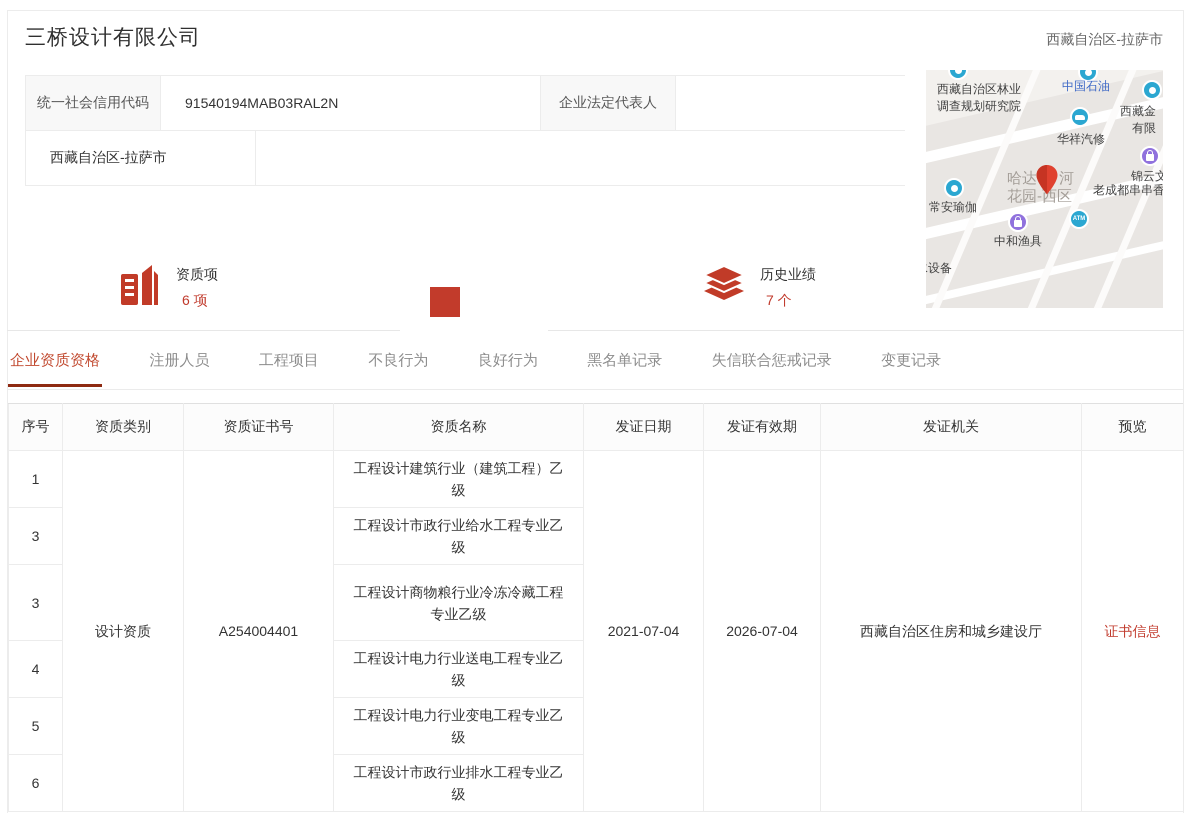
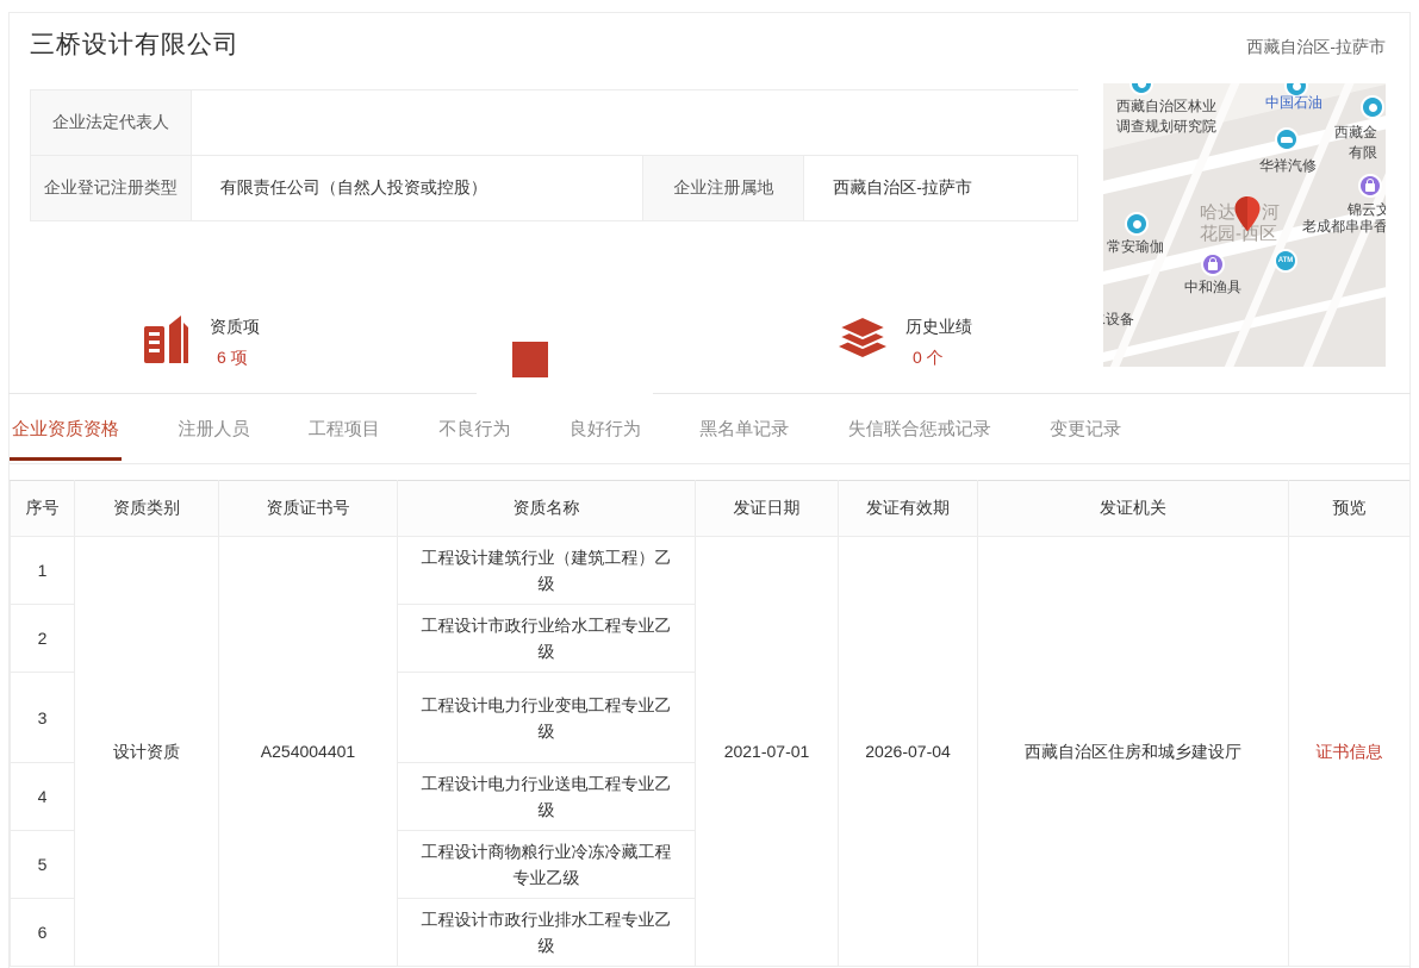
  三桥设计有限公司
  西藏自治区-拉萨市
- 统一社会信用代码
- 91540194MAB03RAL2N
  企业法定代表人
+ 企业登记注册类型
+ 有限责任公司（自然人投资或控股）
+ 企业注册属地
  西藏自治区-拉萨市
  资质项
  6 项
  历史业绩
- 7 个
+ 0 个
  企业资质资格 注册人员 工程项目 不良行为 良好行为 黑名单记录 失信联合惩戒记录 变更记录
  序号	资质类别	资质证书号	资质名称	发证日期	发证有效期	发证机关	预览
- 1	设计资质	A254004401	工程设计建筑行业（建筑工程）乙级	2021-07-04	2026-07-04	西藏自治区住房和城乡建设厅	证书信息
+ 1	设计资质	A254004401	工程设计建筑行业（建筑工程）乙级	2021-07-01	2026-07-04	西藏自治区住房和城乡建设厅	证书信息
- 3	工程设计市政行业给水工程专业乙级
+ 2	工程设计市政行业给水工程专业乙级
- 3	工程设计商物粮行业冷冻冷藏工程专业乙级
+ 3	工程设计电力行业变电工程专业乙级
  4	工程设计电力行业送电工程专业乙级
- 5	工程设计电力行业变电工程专业乙级
+ 5	工程设计商物粮行业冷冻冷藏工程专业乙级
  6	工程设计市政行业排水工程专业乙级
  西藏自治区林业
  调查规划研究院
  中国石油
  西藏金
  有限
  华祥汽修
  锦云文
  哈达 河
  花园-西区
  老成都串串香
  常安瑜伽
  中和渔具
